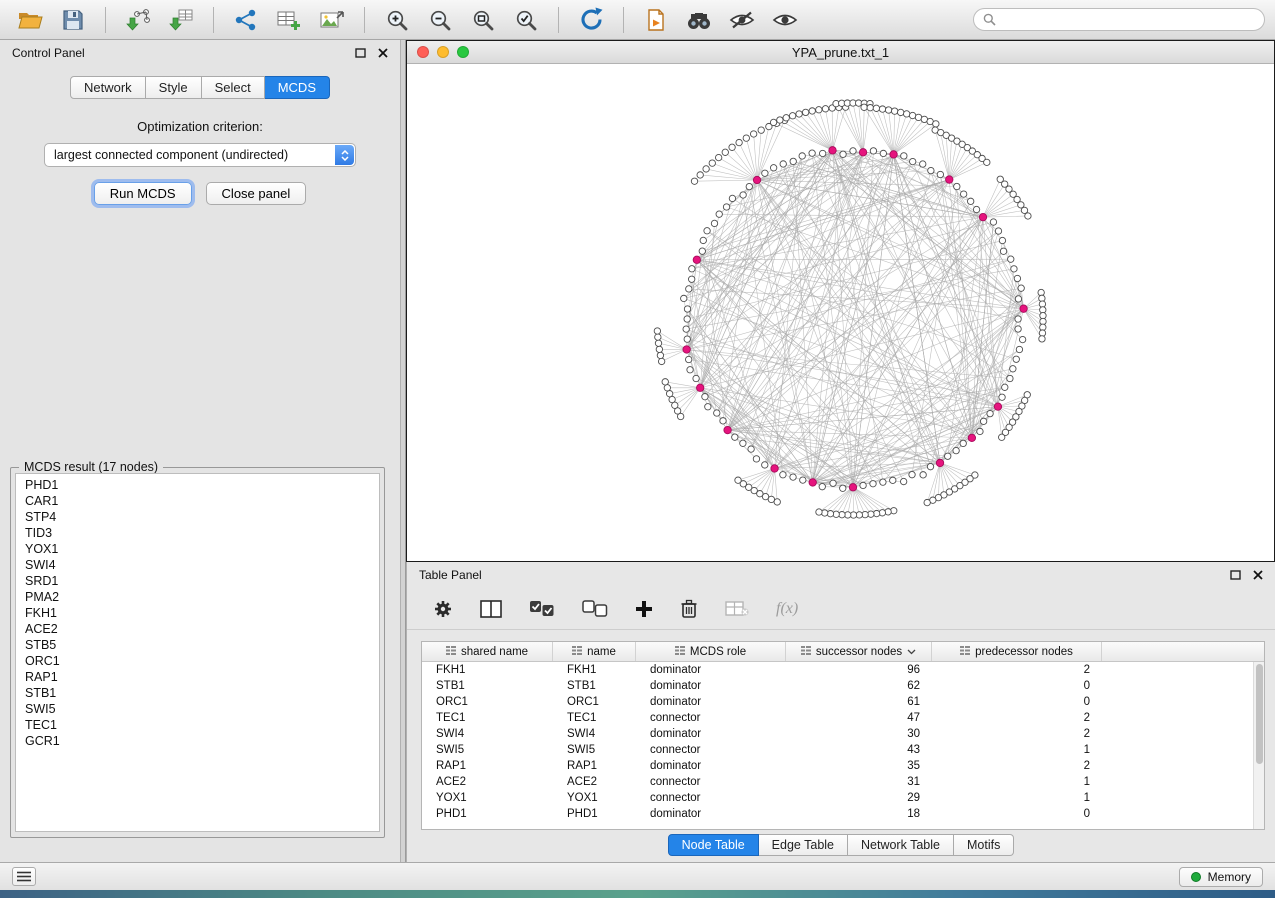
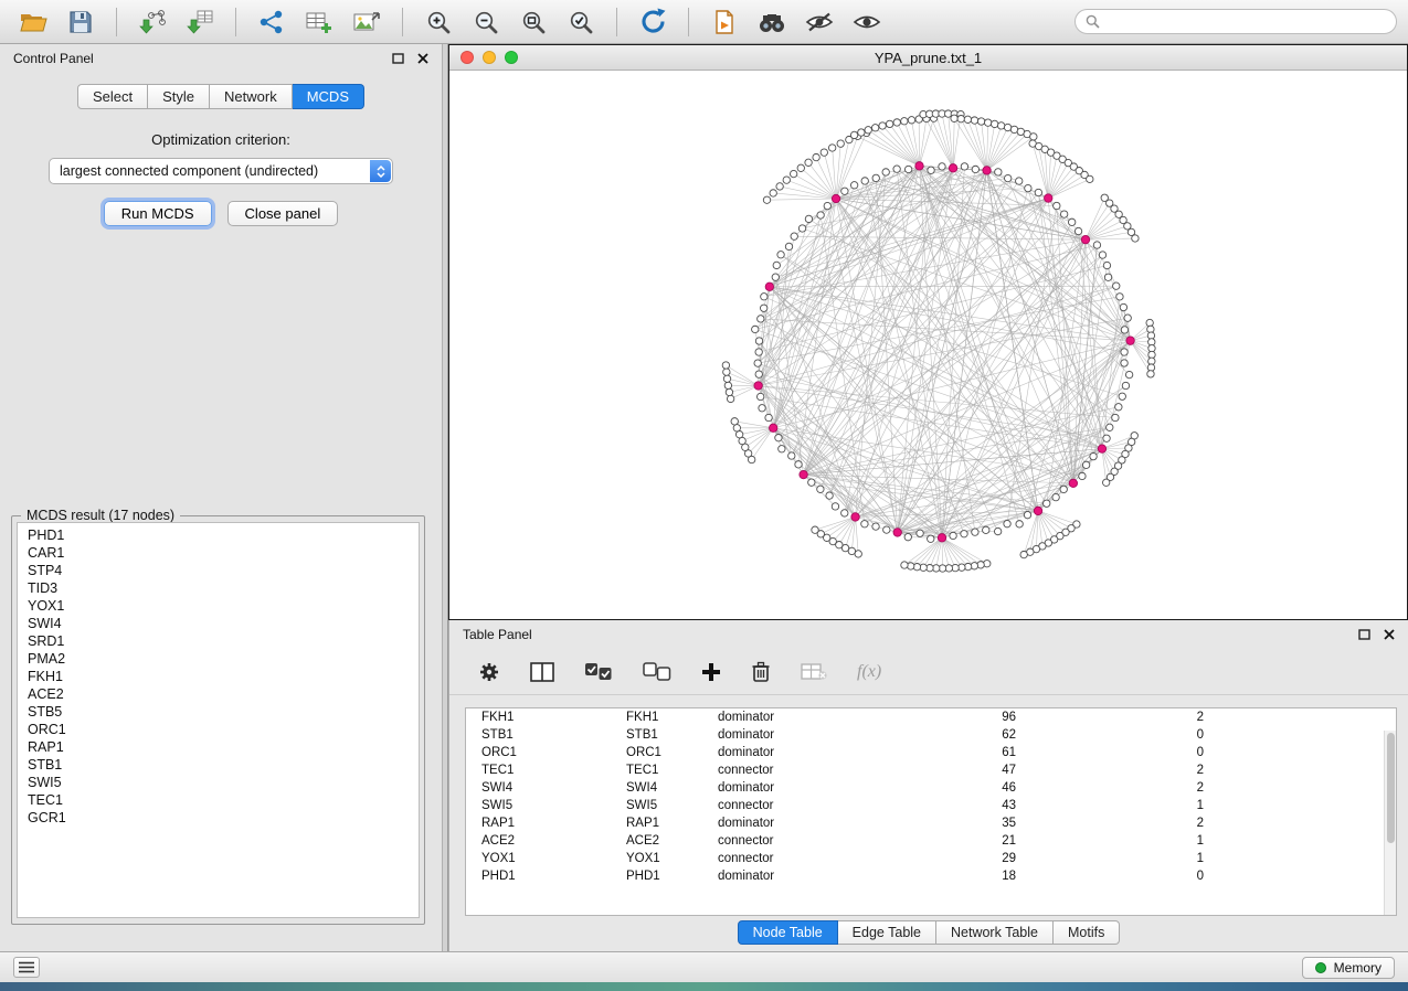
  Control Panel
- Network
+ Select
  Style
- Select
+ Network
  MCDS
  Optimization criterion:
  largest connected component (undirected)
  Run MCDS
  Close panel
  MCDS result (17 nodes)
  PHD1
  CAR1
  STP4
  TID3
  YOX1
  SWI4
  SRD1
  PMA2
  FKH1
  ACE2
  STB5
  ORC1
  RAP1
  STB1
  SWI5
  TEC1
  GCR1
  YPA_prune.txt_1
  Table Panel
  f(x)
- shared name
- name
- MCDS role
- successor nodes
- predecessor nodes
  FKH1
  FKH1
  dominator
  96
  2
  STB1
  STB1
  dominator
  62
  0
  ORC1
  ORC1
  dominator
  61
  0
  TEC1
  TEC1
  connector
  47
  2
  SWI4
  SWI4
  dominator
- 30
+ 46
  2
  SWI5
  SWI5
  connector
  43
  1
  RAP1
  RAP1
  dominator
  35
  2
  ACE2
  ACE2
  connector
- 31
+ 21
  1
  YOX1
  YOX1
  connector
  29
  1
  PHD1
  PHD1
  dominator
  18
  0
  Node Table
  Edge Table
  Network Table
  Motifs
  Memory
